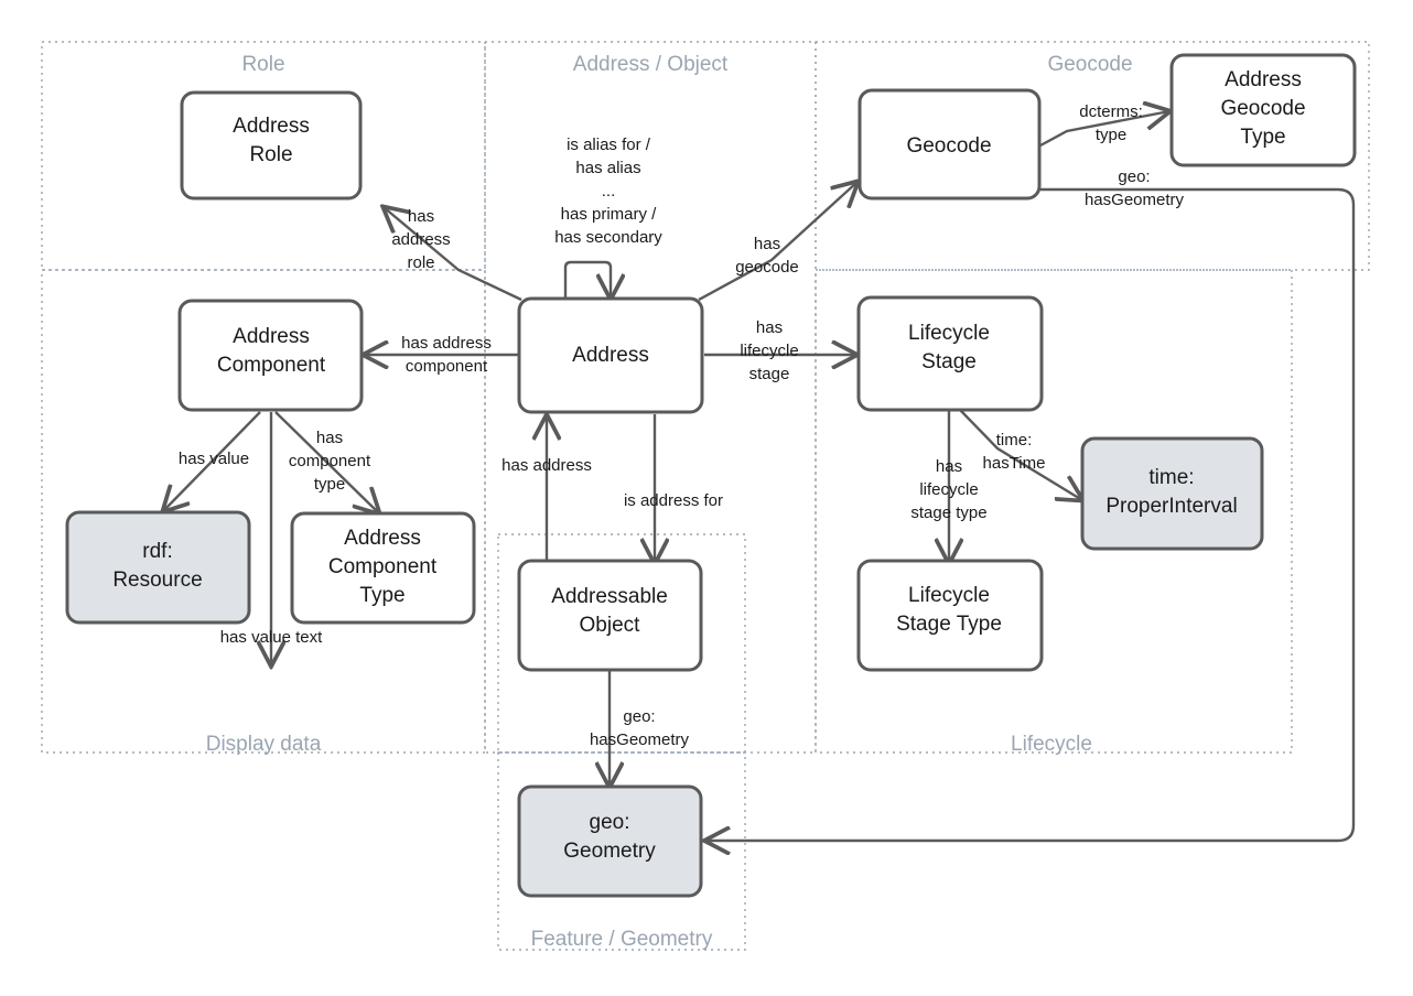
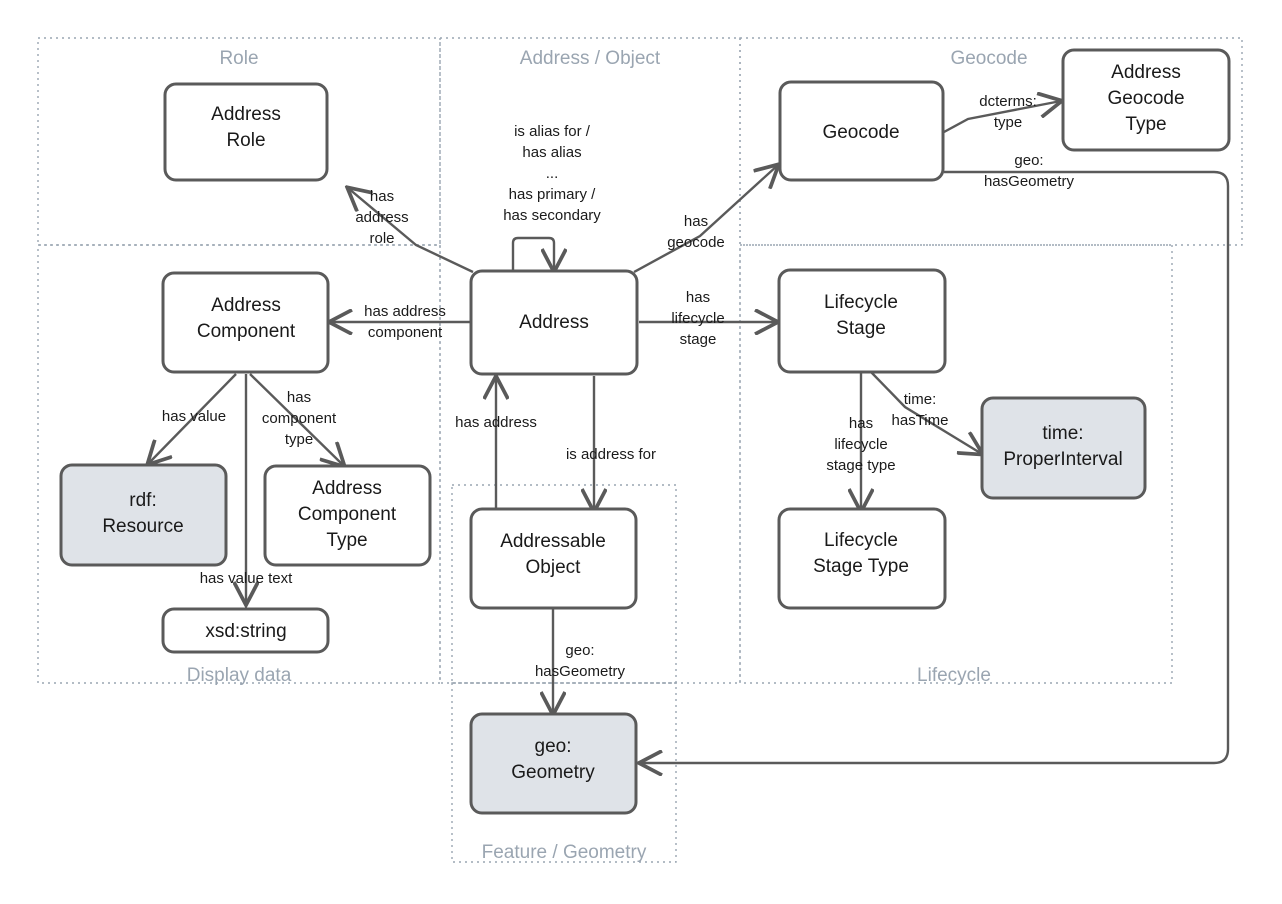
  Role
  Address / Object
  Geocode
  Display data
  Lifecycle
  Feature / Geometry
  Address
  Role
  Address
  Geocode
  Address
  Geocode
  Type
  Address
  Component
  rdf:
  Resource
  Address
  Component
  Type
+ xsd:string
  Lifecycle
  Stage
  time:
  ProperInterval
  Lifecycle
  Stage Type
  Addressable
  Object
  geo:
  Geometry
  has
  address
  role
  is alias for /
  has alias
  ...
  has primary /
  has secondary
  has
  geocode
  dcterms:
  type
  geo:
  hasGeometry
  has address
  component
  has
  lifecycle
  stage
  has value
  has
  component
  type
  has value text
  time:
  hasTime
  has
  lifecycle
  stage type
  has address
  is address for
  geo:
  hasGeometry
